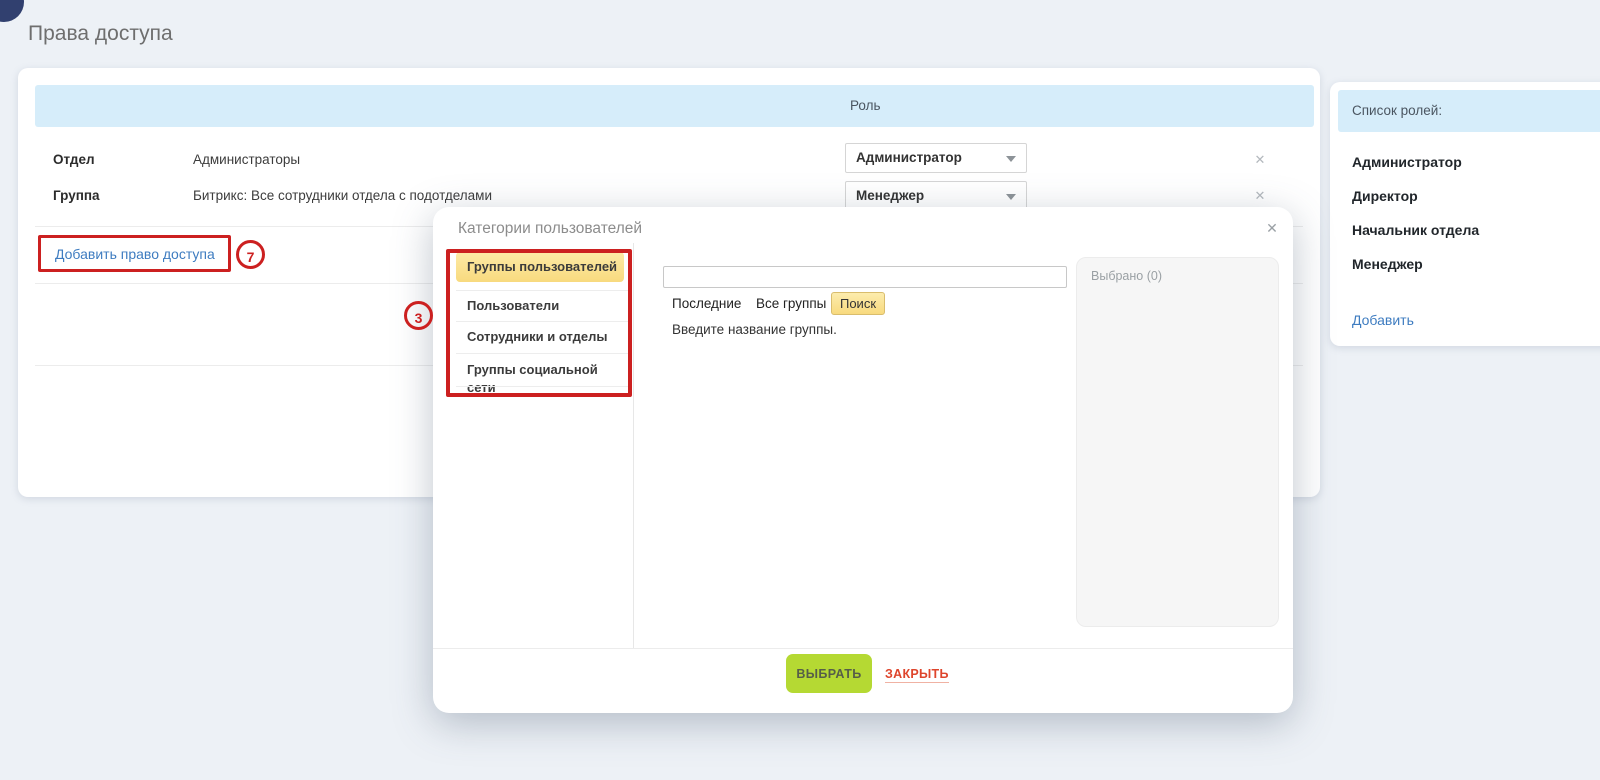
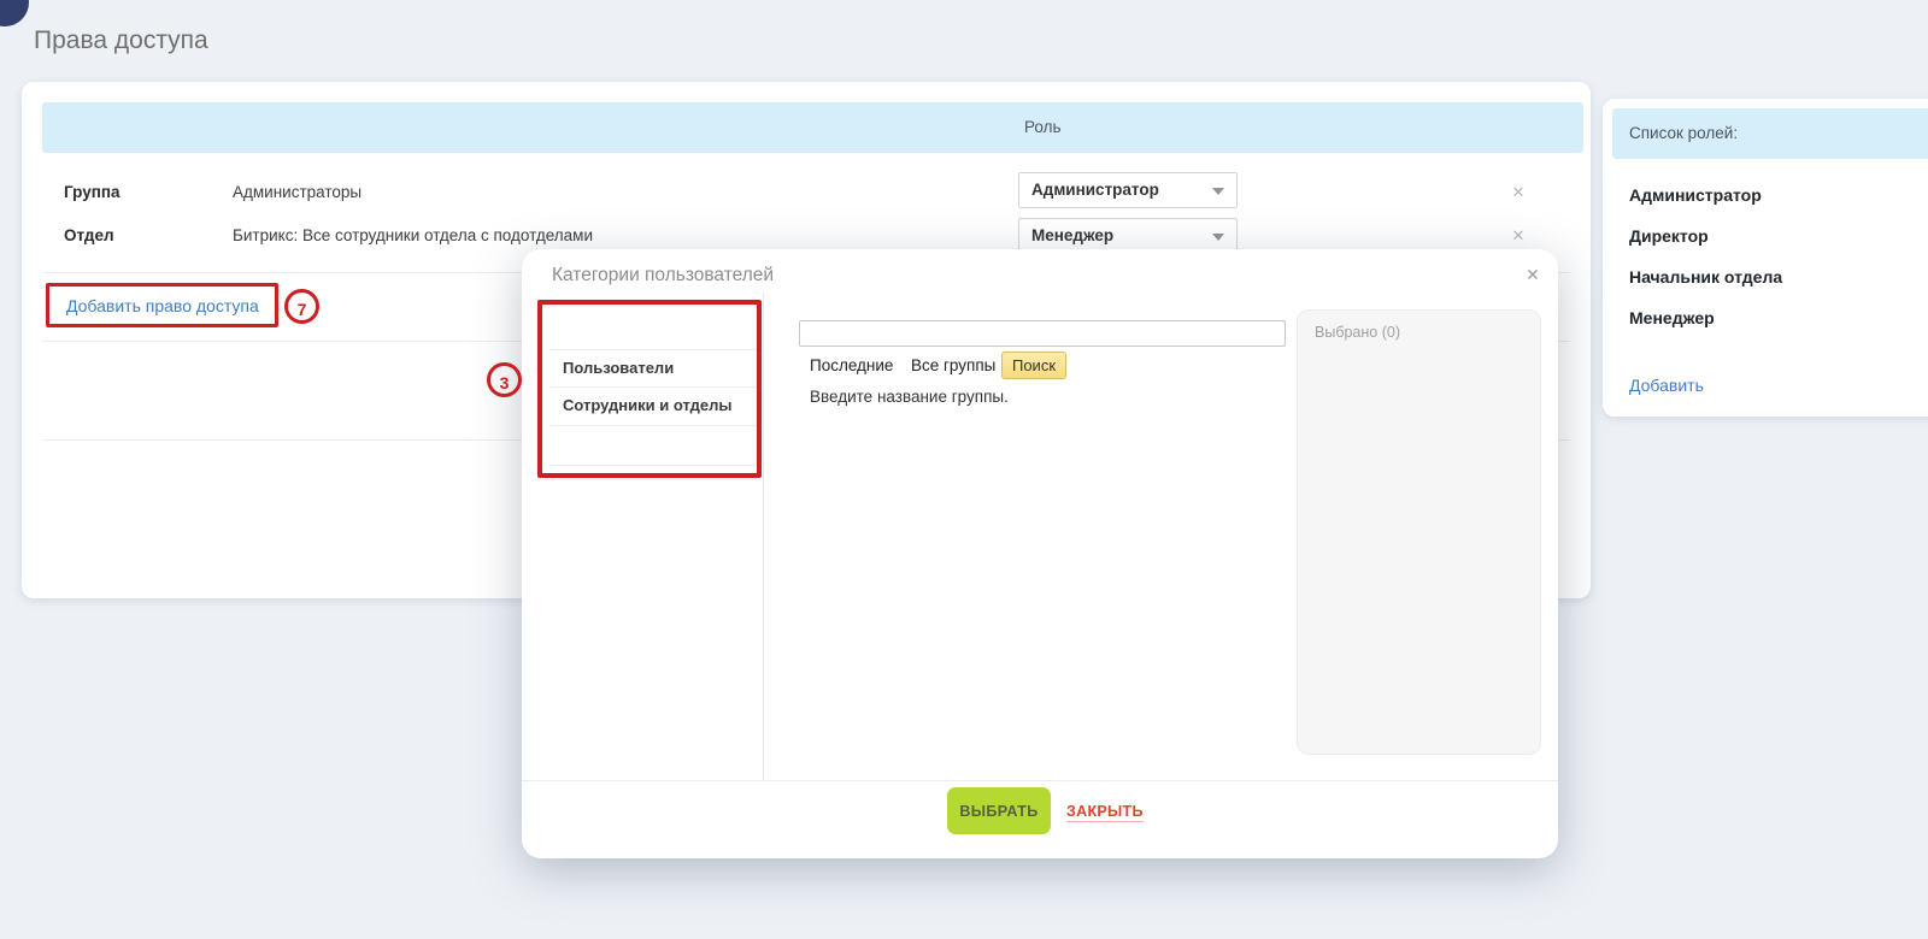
  Права доступа
  Роль
- Отдел
+ Группа
  Администраторы
  Администратор
  ✕
- Группа
+ Отдел
  Битрикс: Все сотрудники отдела с подотделами
  Менеджер
  ✕
  Добавить право доступа
  Список ролей:
  Администратор
  Директор
  Начальник отдела
  Менеджер
  Добавить
  Категории пользователей
  ✕
- Группы пользователей
  Пользователи
  Сотрудники и отделы
- Группы социальной сети
  Последние
  Все группы
  Поиск
  Введите название группы.
  Выбрано (0)
  ВЫБРАТЬ
  ЗАКРЫТЬ
  7
  3
